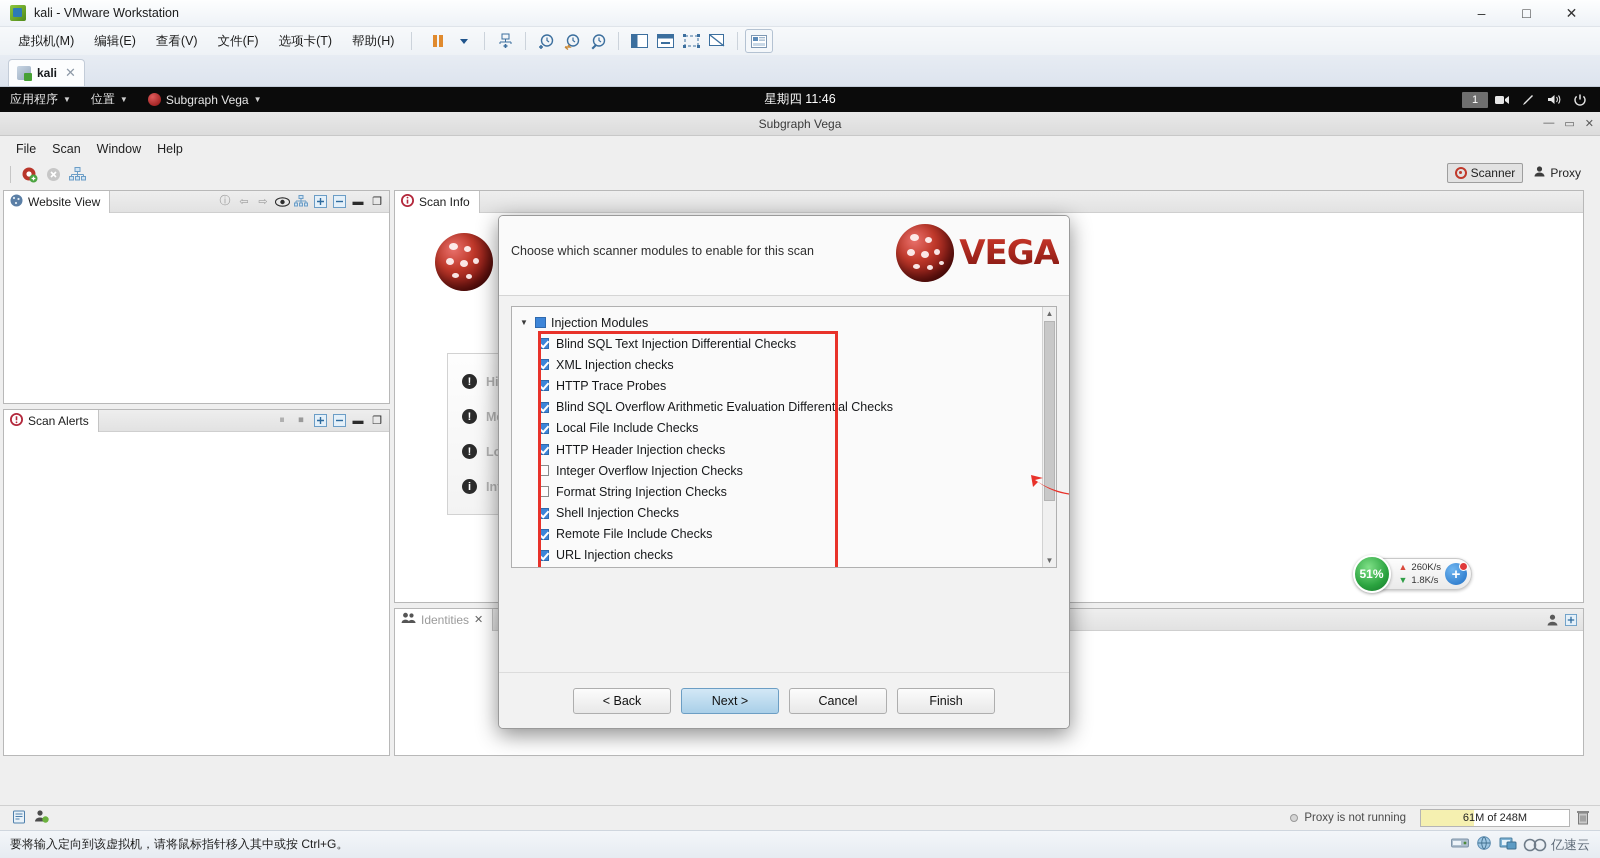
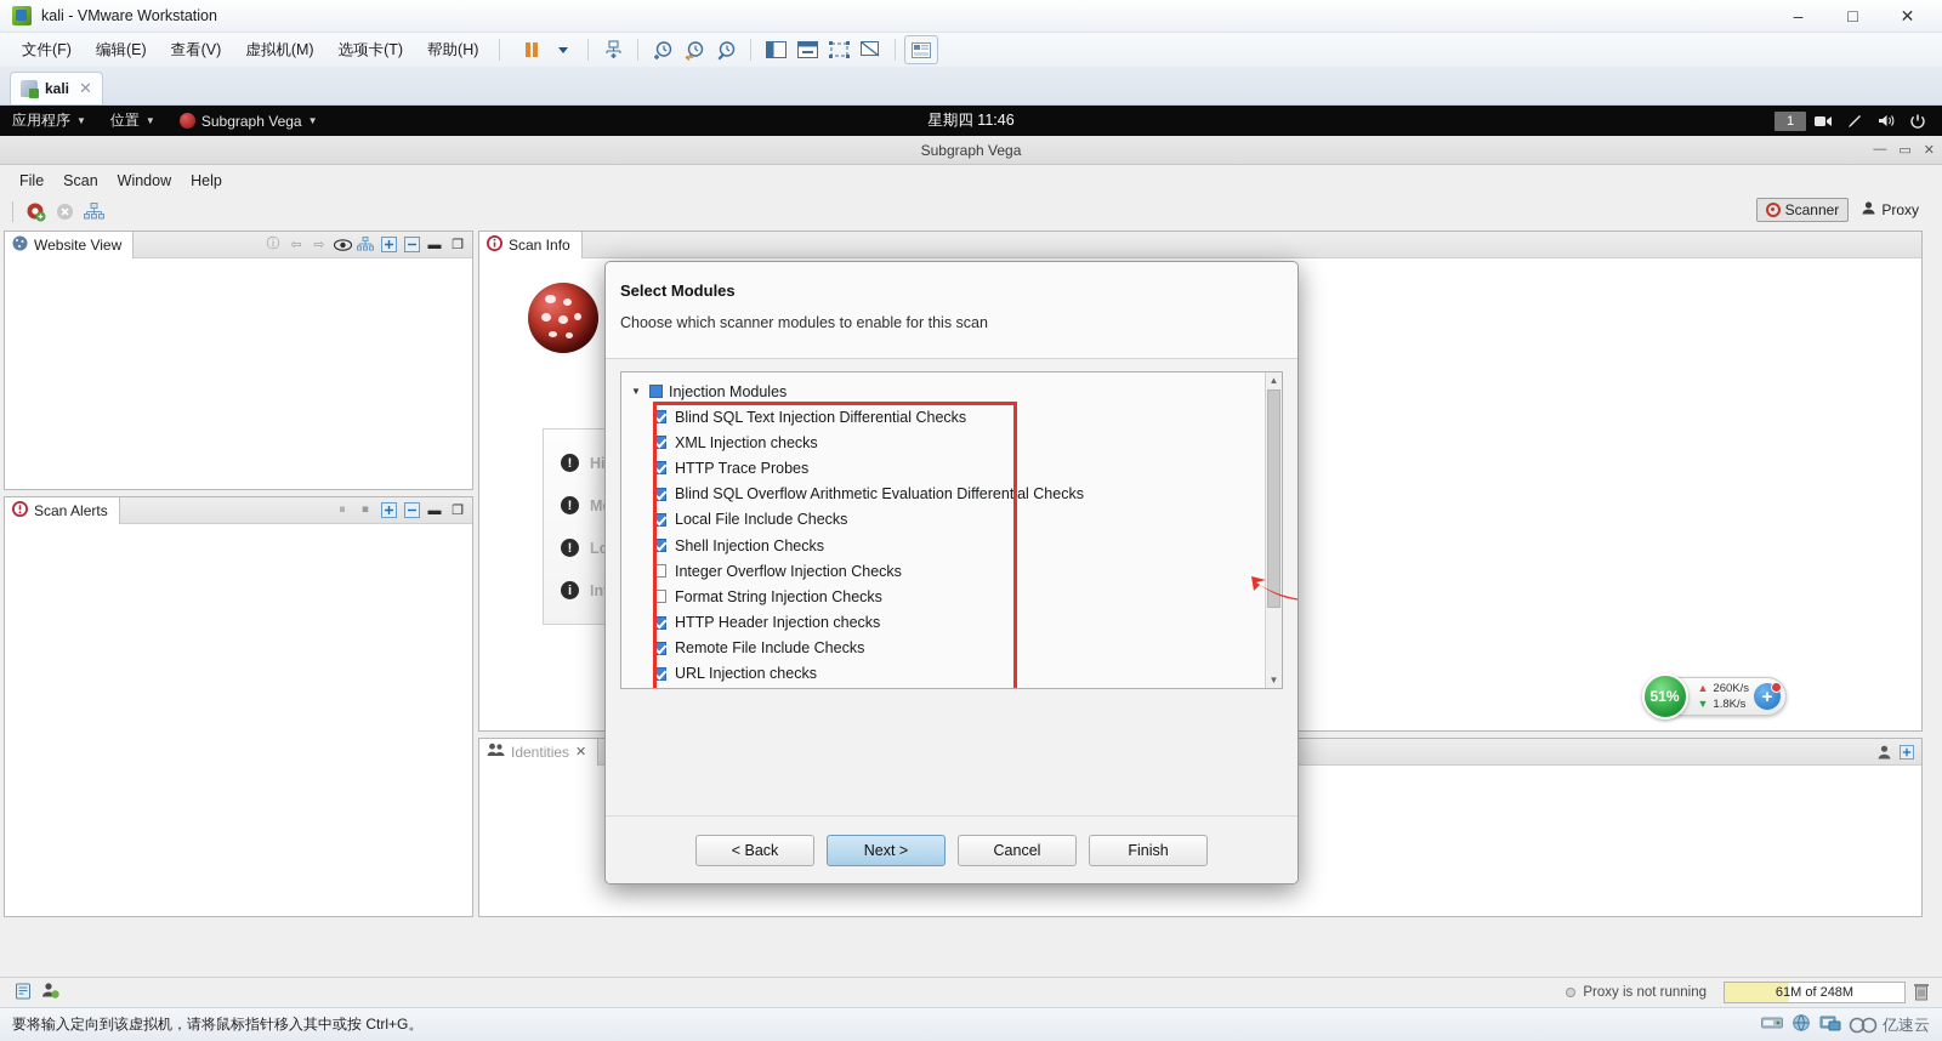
  kali - VMware Workstation
  –
  □
  ✕
- 虚拟机(M)
+ 文件(F)
  编辑(E)
  查看(V)
- 文件(F)
+ 虚拟机(M)
  选项卡(T)
  帮助(H)
  kali
  ✕
  应用程序
  ▼
  位置
  ▼
  Subgraph Vega
  ▼
  星期四 11:46
  1
  Subgraph Vega
  —
  ▭
  ✕
  File
  Scan
  Window
  Help
  Scanner
  Proxy
  Website View
  ⓘ
  ⇦
  ⇨
  ▬
  ❐
  Scan Alerts
  ⏸
  ⏹
  ▬
  ❐
  Scan Info
  !
  !
  !
  i
  Identities
  ✕
  Proxy is not running
  61M of 248M
  51%
  ▲
  260K/s
  ▼
  1.8K/s
  +
+ Select Modules
  Choose which scanner modules to enable for this scan
- VEGA
  ▼
  Injection Modules
  Blind SQL Text Injection Differential Checks
  XML Injection checks
  HTTP Trace Probes
  Blind SQL Overflow Arithmetic Evaluation Differential Checks
  Local File Include Checks
- HTTP Header Injection checks
+ Shell Injection Checks
  Integer Overflow Injection Checks
  Format String Injection Checks
- Shell Injection Checks
+ HTTP Header Injection checks
  Remote File Include Checks
  URL Injection checks
  ▲
  ▼
  < Back
  Next >
  Cancel
  Finish
  要将输入定向到该虚拟机，请将鼠标指针移入其中或按 Ctrl+G。
  亿速云
